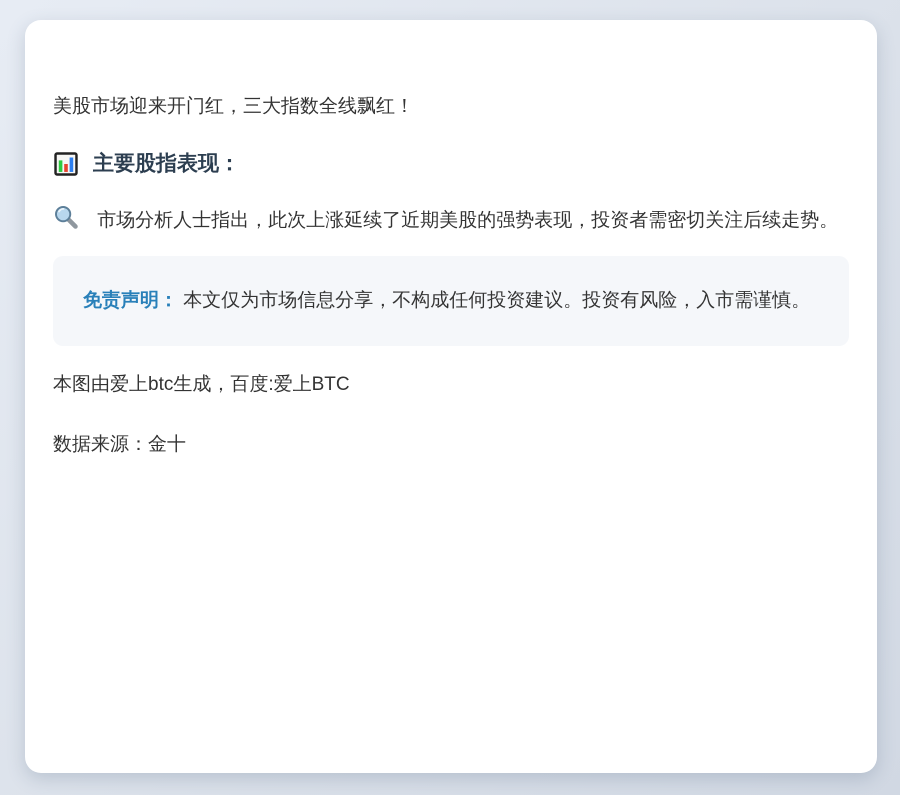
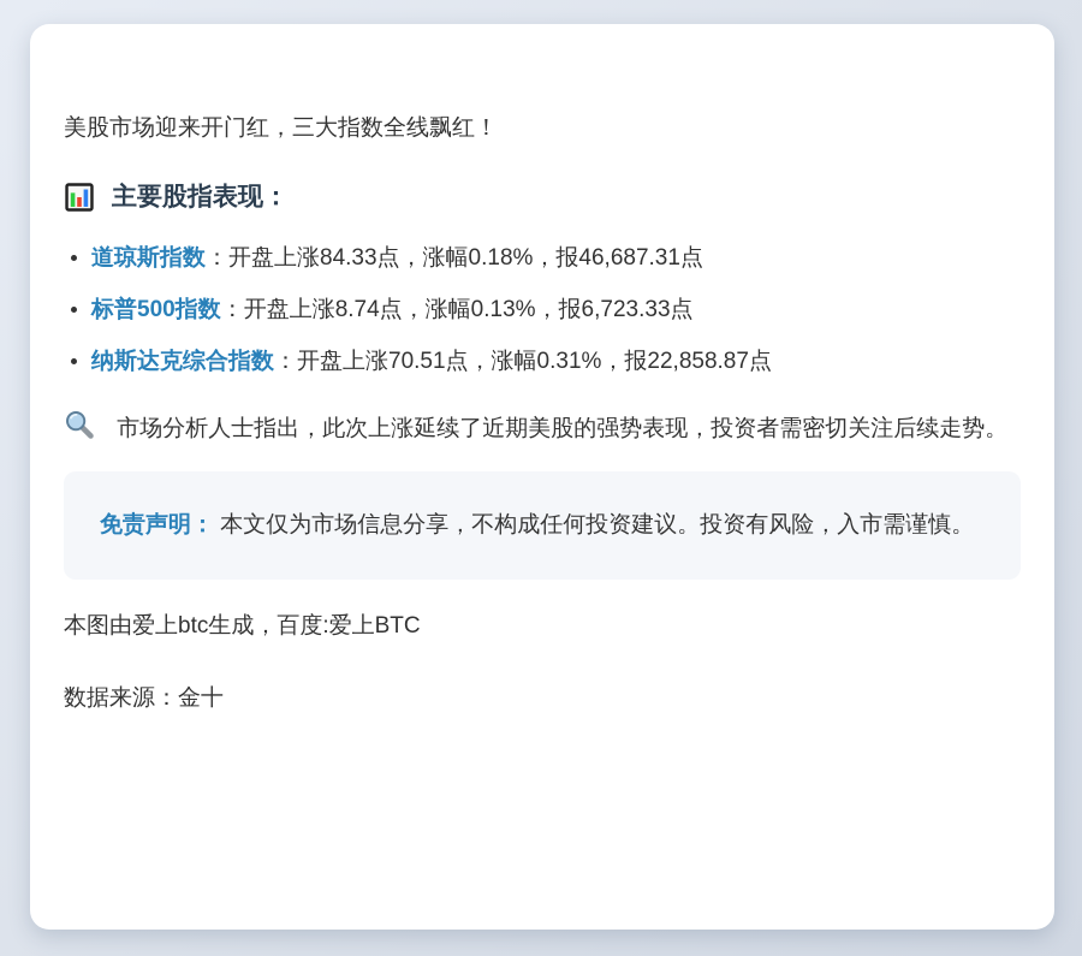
  美股市场迎来开门红，三大指数全线飘红！
  主要股指表现：
+ 道琼斯指数：开盘上涨84.33点，涨幅0.18%，报46,687.31点
+ 标普500指数：开盘上涨8.74点，涨幅0.13%，报6,723.33点
+ 纳斯达克综合指数：开盘上涨70.51点，涨幅0.31%，报22,858.87点
  市场分析人士指出，此次上涨延续了近期美股的强势表现，投资者需密切关注后续走势。
  免责声明： 本文仅为市场信息分享，不构成任何投资建议。投资有风险，入市需谨慎。
  本图由爱上btc生成，百度:爱上BTC
  数据来源：金十
